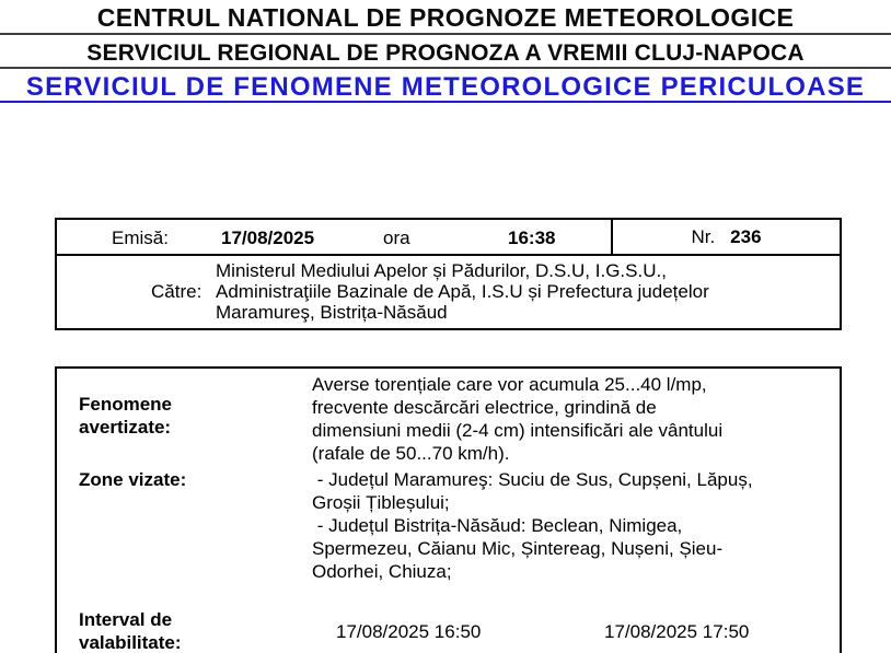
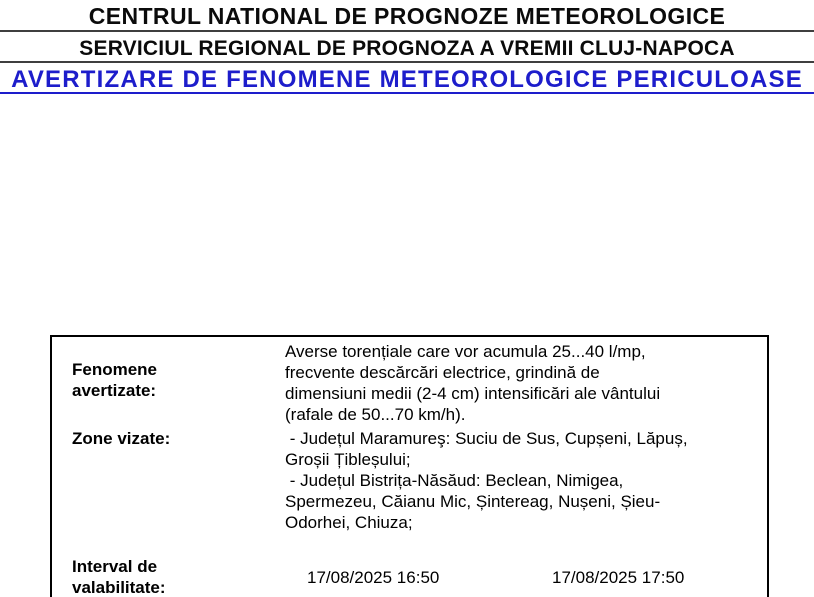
  CENTRUL NATIONAL DE PROGNOZE METEOROLOGICE
  SERVICIUL REGIONAL DE PROGNOZA A VREMII CLUJ-NAPOCA
- SERVICIUL DE FENOMENE METEOROLOGICE PERICULOASE
+ AVERTIZARE DE FENOMENE METEOROLOGICE PERICULOASE
- Emisă:
- 17/08/2025
- ora
- 16:38
- Nr.
- 236
- Către:
- Ministerul Mediului Apelor și Pădurilor, D.S.U, I.G.S.U.,
- Administraţiile Bazinale de Apă, I.S.U și Prefectura județelor
- Maramureş, Bistrița-Năsăud
  Fenomene
  avertizate:
  Averse torențiale care vor acumula 25...40 l/mp,
  frecvente descărcări electrice, grindină de
  dimensiuni medii (2-4 cm) intensificări ale vântului
  (rafale de 50...70 km/h).
  Zone vizate:
  - Județul Maramureş: Suciu de Sus, Cupșeni, Lăpuș,
  Groșii Țibleșului;
  - Județul Bistrița-Năsăud: Beclean, Nimigea,
  Spermezeu, Căianu Mic, Șintereag, Nușeni, Șieu-
  Odorhei, Chiuza;
  Interval de
  valabilitate:
  17/08/2025 16:50
  17/08/2025 17:50
